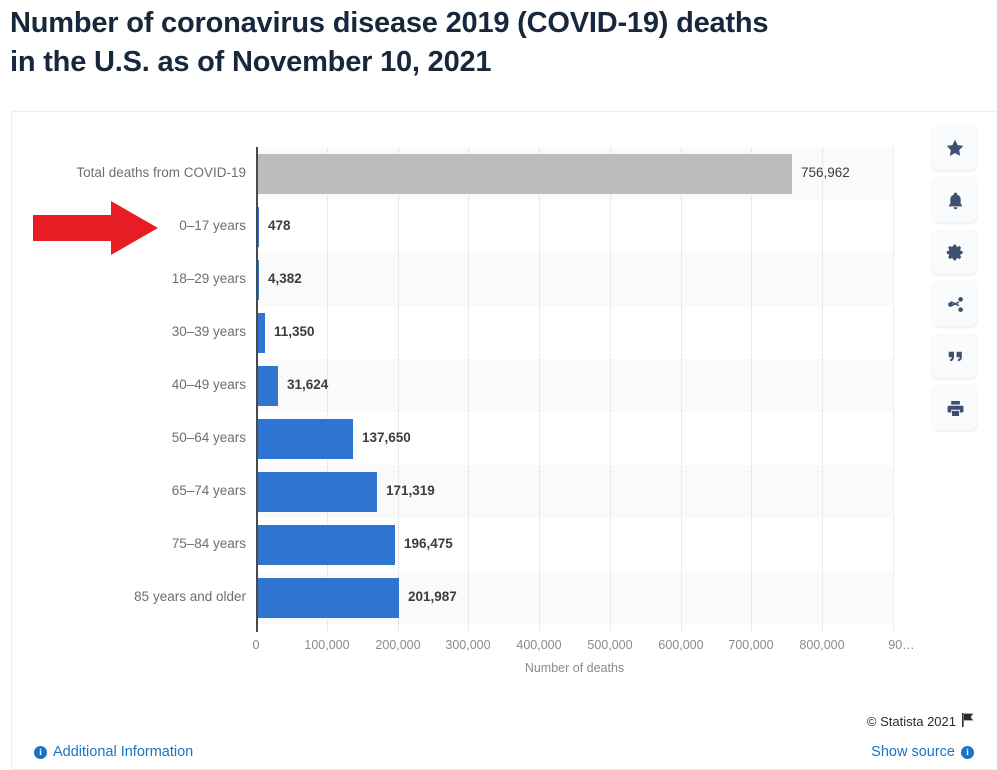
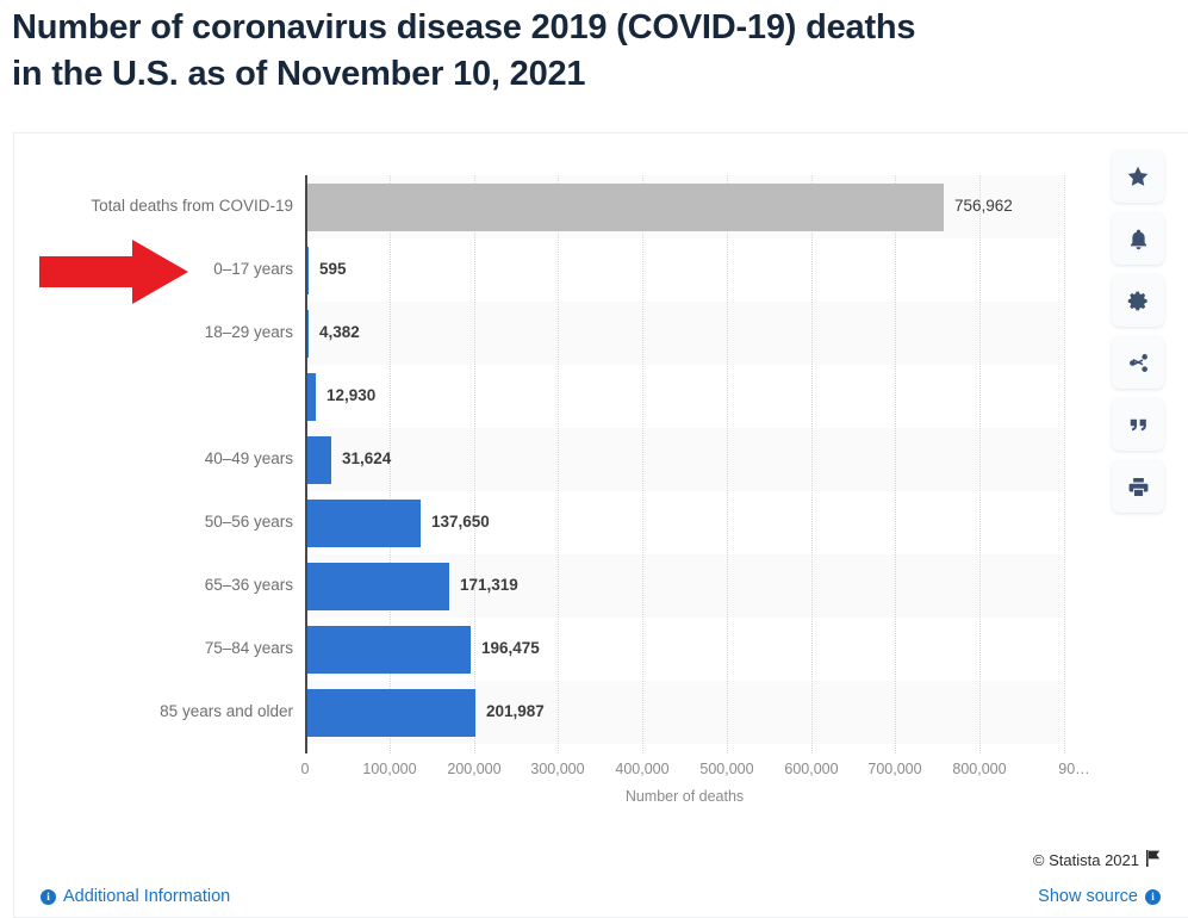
  Number of coronavirus disease 2019 (COVID-19) deaths
  in the U.S. as of November 10, 2021
  756,962
- 478
+ 595
  4,382
- 11,350
+ 12,930
  31,624
  137,650
  171,319
  196,475
  201,987
  Total deaths from COVID-19
  0–17 years
  18–29 years
- 30–39 years
  40–49 years
- 50–64 years
+ 50–56 years
- 65–74 years
+ 65–36 years
  75–84 years
  85 years and older
  © Statista 2021
  i
  Additional Information
  Show source
  i
  0
  100,000
  200,000
  300,000
  400,000
  500,000
  600,000
  700,000
  800,000
  90…
  Number of deaths
